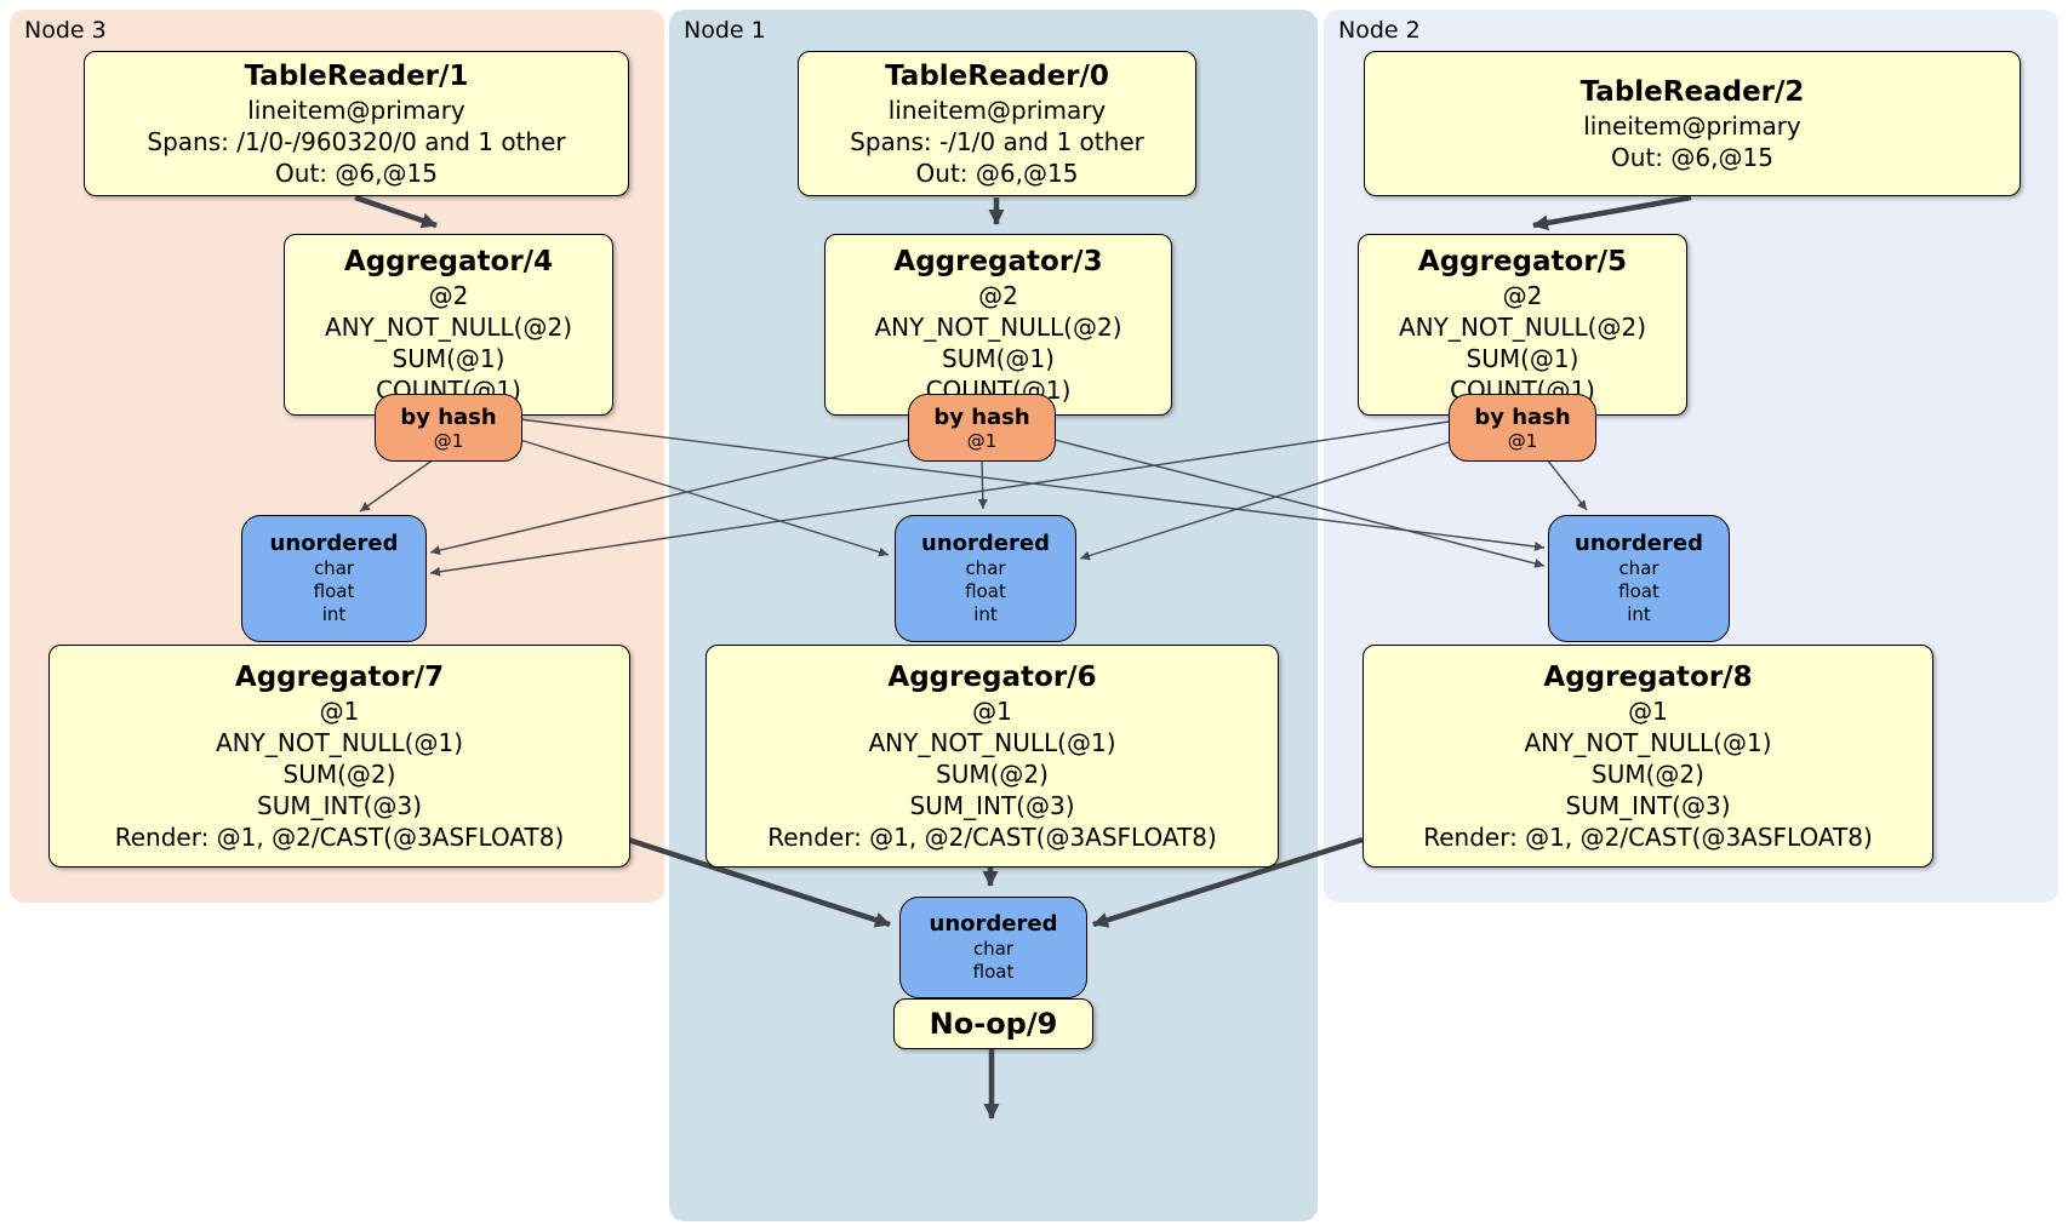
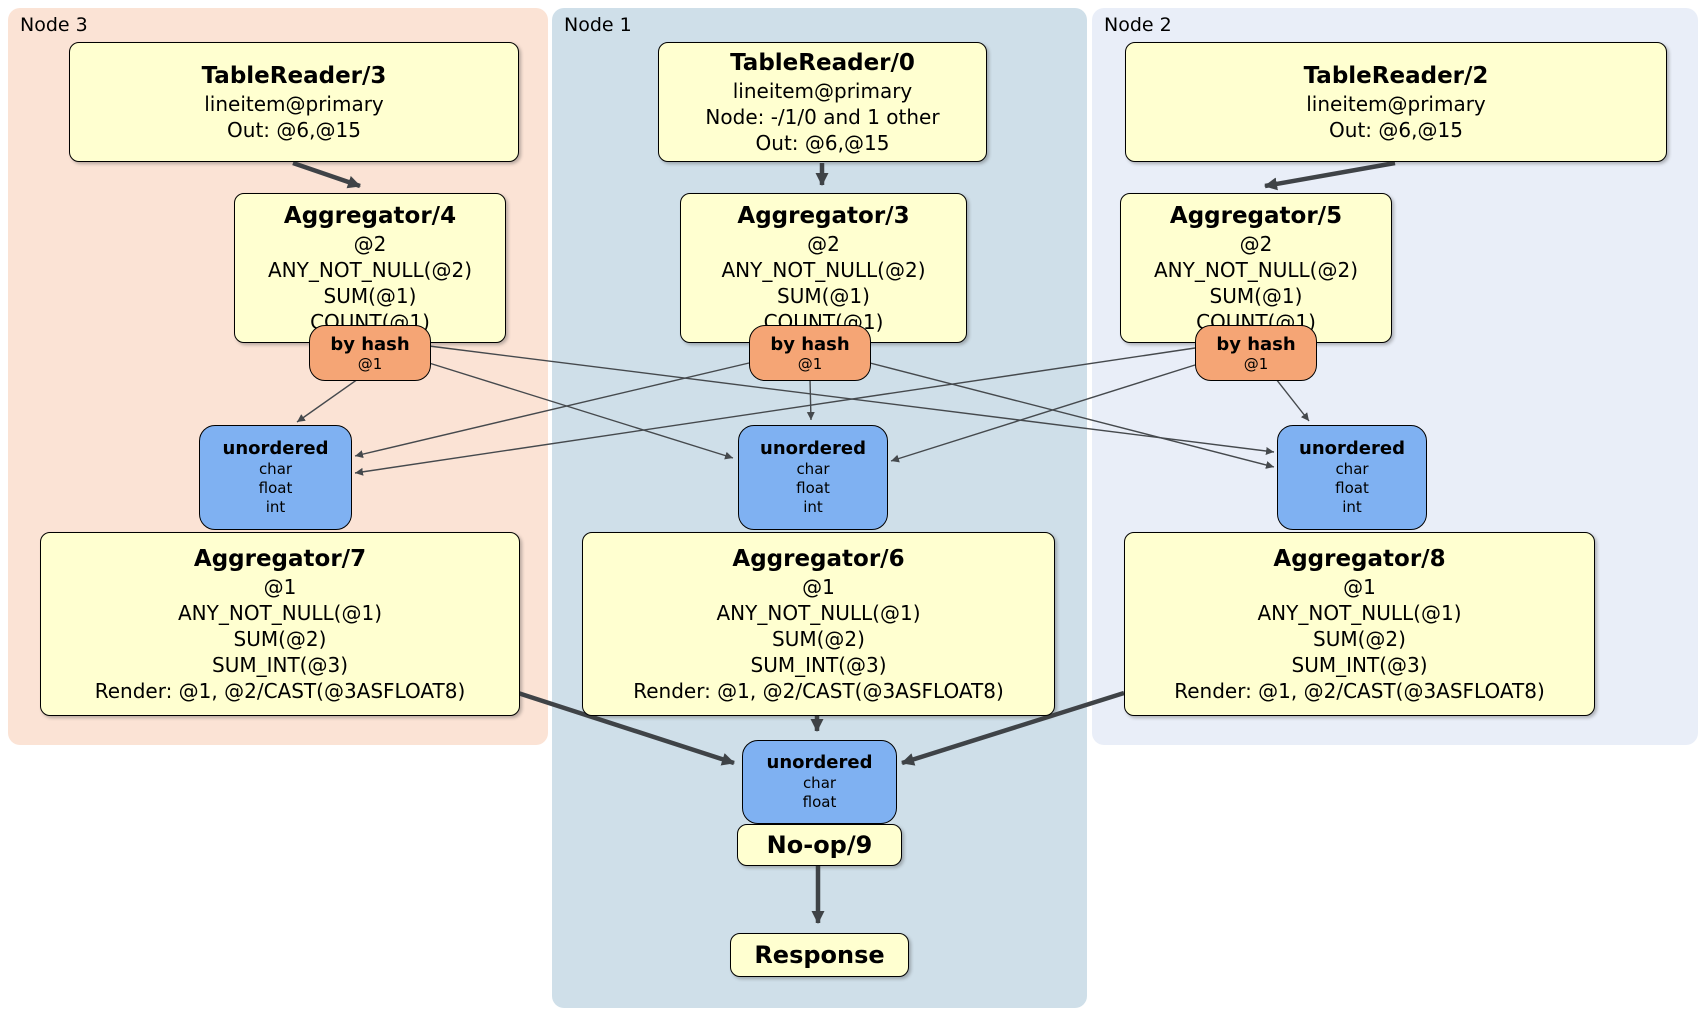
  Node 3
  Node 1
  Node 2
- TableReader/1
+ TableReader/3
  lineitem@primary
- Spans: /1/0-/960320/0 and 1 other
  Out: @6,@15
  Aggregator/4
  @2
  ANY_NOT_NULL(@2)
  SUM(@1)
  COUNT(@1)
  by hash
  @1
  unordered
  char
  float
  int
  Aggregator/7
  @1
  ANY_NOT_NULL(@1)
  SUM(@2)
  SUM_INT(@3)
  Render: @1, @2/CAST(@3ASFLOAT8)
  TableReader/0
  lineitem@primary
- Spans: -/1/0 and 1 other
+ Node: -/1/0 and 1 other
  Out: @6,@15
  Aggregator/3
  @2
  ANY_NOT_NULL(@2)
  SUM(@1)
  COUNT(@1)
  by hash
  @1
  unordered
  char
  float
  int
  Aggregator/6
  @1
  ANY_NOT_NULL(@1)
  SUM(@2)
  SUM_INT(@3)
  Render: @1, @2/CAST(@3ASFLOAT8)
  TableReader/2
  lineitem@primary
  Out: @6,@15
  Aggregator/5
  @2
  ANY_NOT_NULL(@2)
  SUM(@1)
  COUNT(@1)
  by hash
  @1
  unordered
  char
  float
  int
  Aggregator/8
  @1
  ANY_NOT_NULL(@1)
  SUM(@2)
  SUM_INT(@3)
  Render: @1, @2/CAST(@3ASFLOAT8)
  unordered
  char
  float
  No-op/9
+ Response
